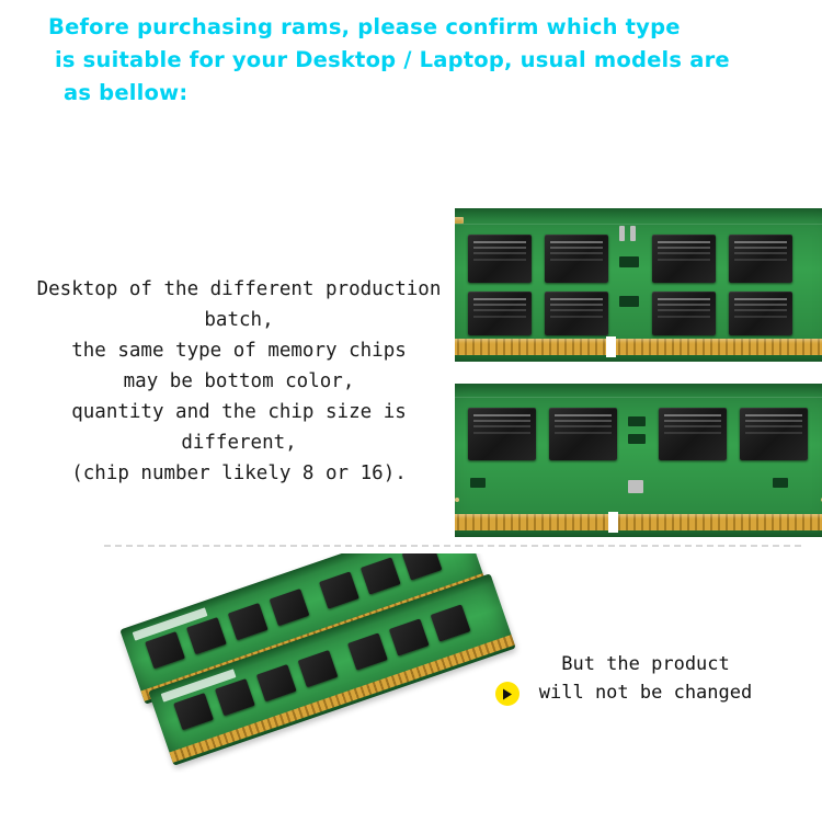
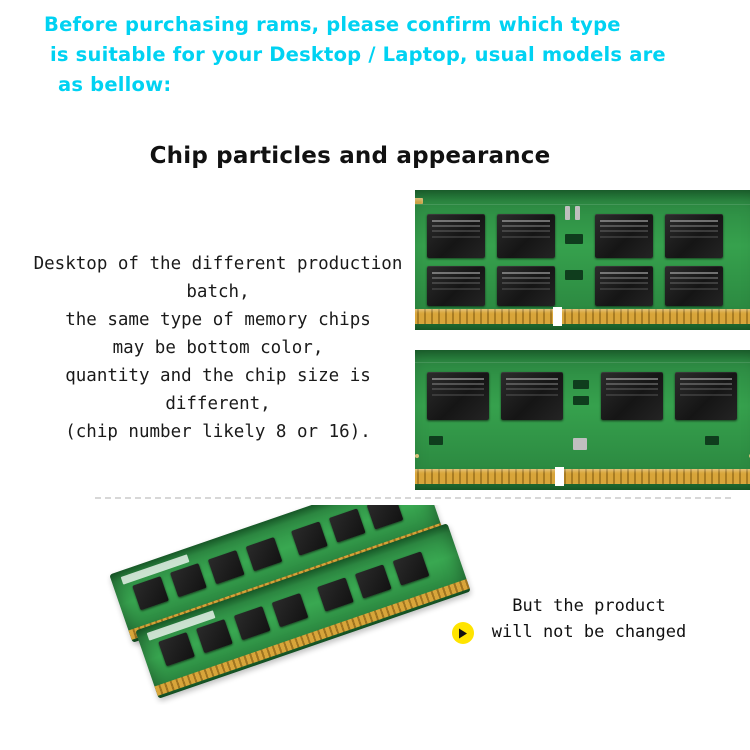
  Before purchasing rams, please confirm which type
  is suitable for your Desktop / Laptop, usual models are
  as bellow:
+ Chip particles and appearance
  Desktop of the different production batch,
  the same type of memory chips
  may be bottom color,
  quantity and the chip size is different,
  (chip number likely 8 or 16).
  But the product
  will not be changed
